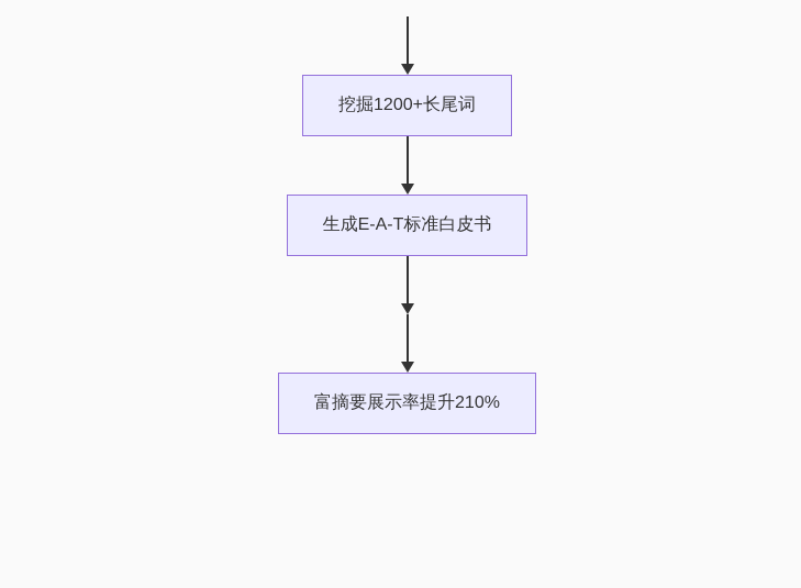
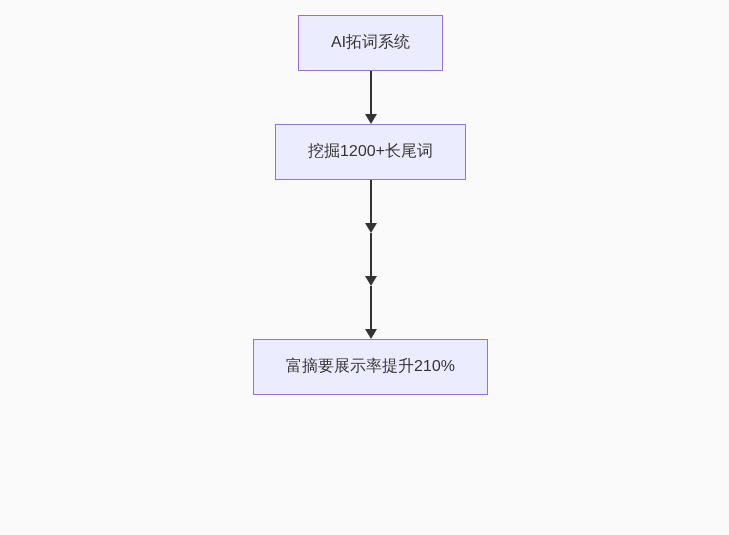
+ AI拓词系统
  挖掘1200+长尾词
- 生成E-A-T标准白皮书
  富摘要展示率提升210%
